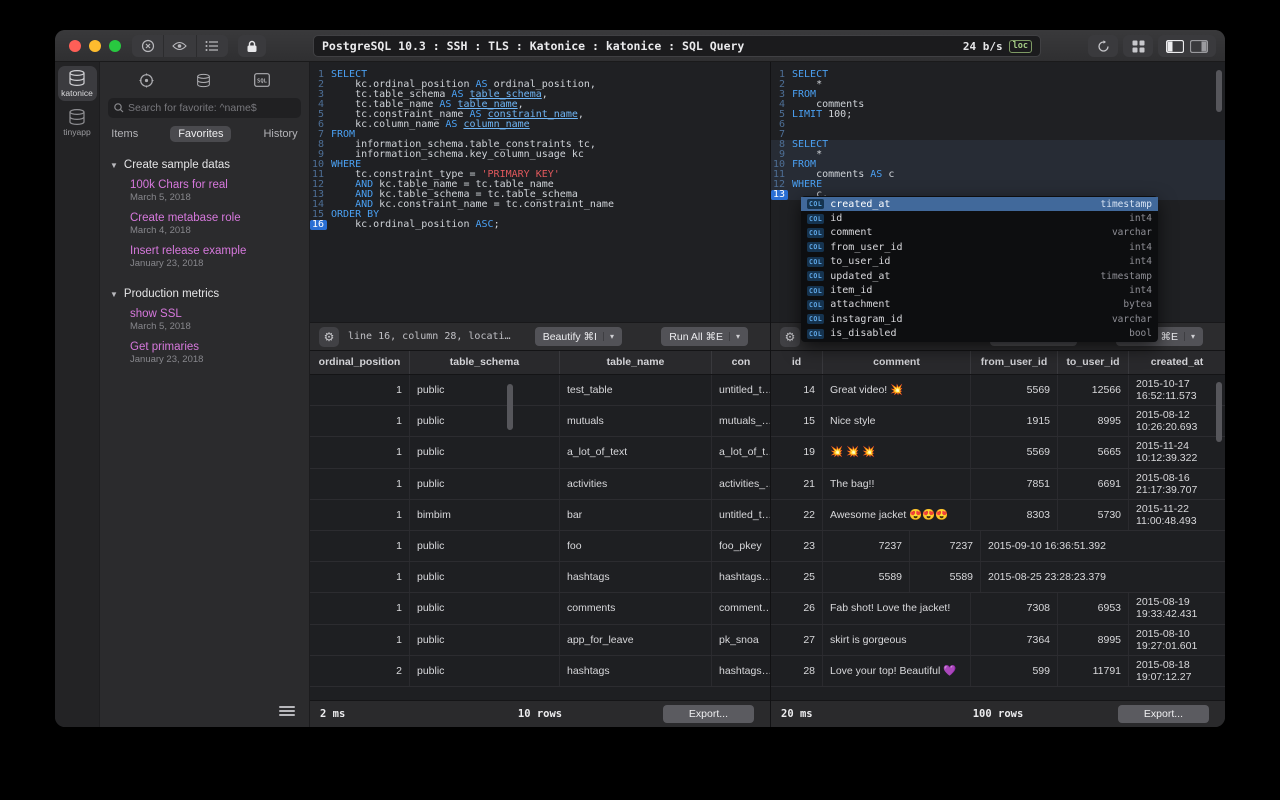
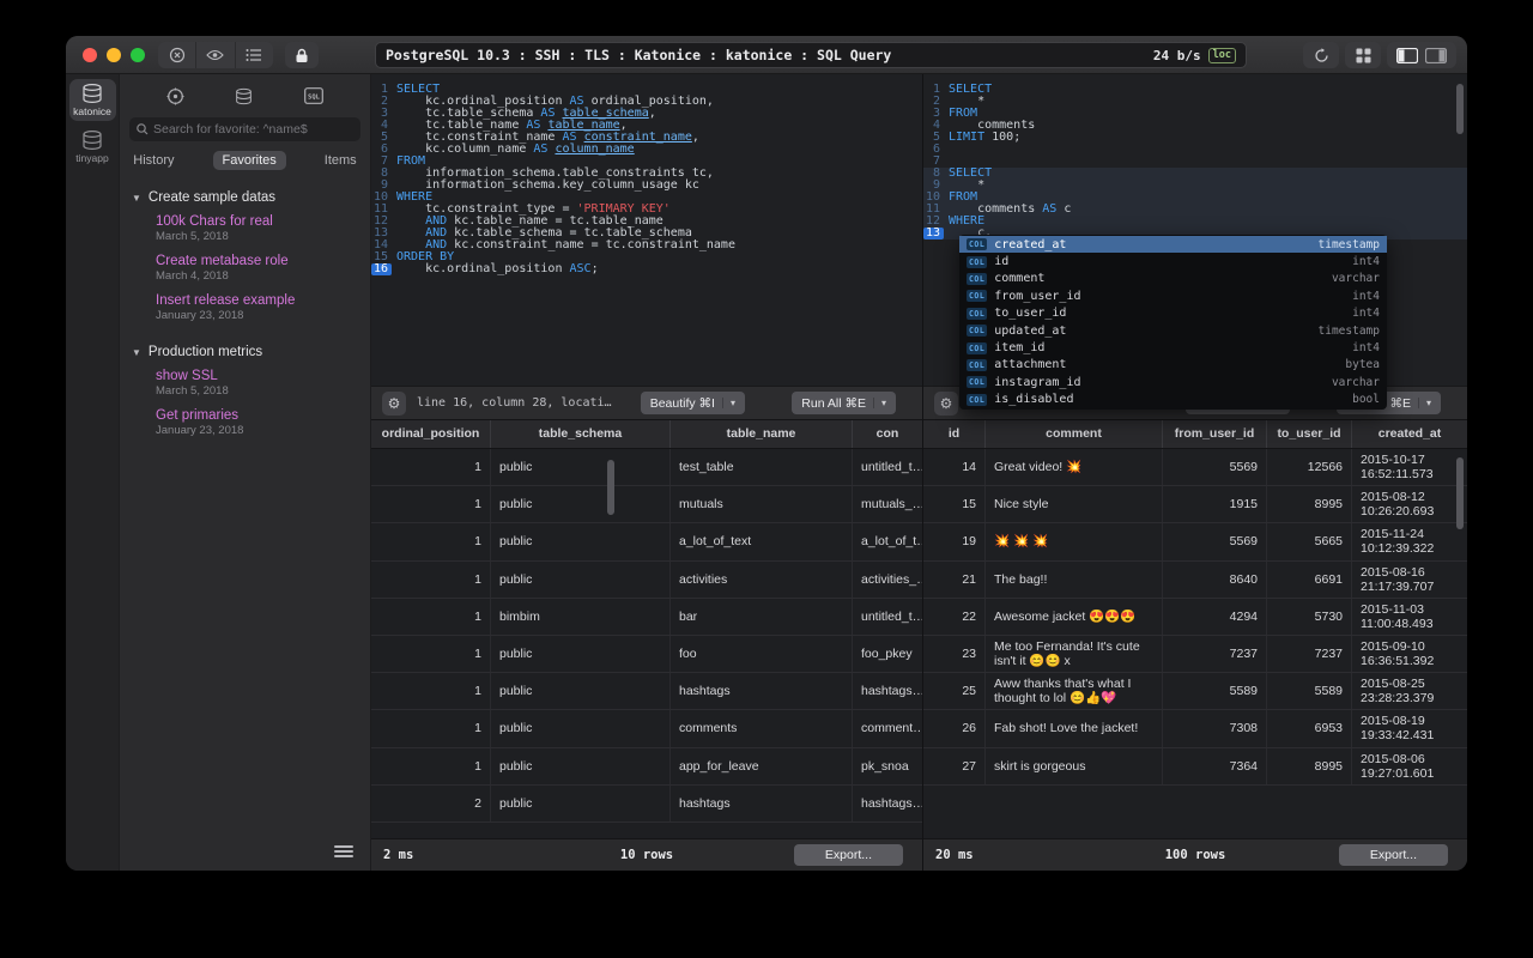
  PostgreSQL 10.3 : SSH : TLS : Katonice : katonice : SQL Query
  24 b/s
  loc
  katonice
  tinyapp
  Search for favorite: ^name$
- Items
+ History
  Favorites
- History
+ Items
  ▼
  Create sample datas
  100k Chars for real
  March 5, 2018
  Create metabase role
  March 4, 2018
  Insert release example
  January 23, 2018
  ▼
  Production metrics
  show SSL
  March 5, 2018
  Get primaries
  January 23, 2018
  1
  SELECT
  2
  kc.ordinal_position AS ordinal_position,
  3
  tc.table_schema AS table_schema,
  4
  tc.table_name AS table_name,
  5
  tc.constraint_name AS constraint_name,
  6
  kc.column_name AS column_name
  7
  FROM
  8
  information_schema.table_constraints tc,
  9
  information_schema.key_column_usage kc
  10
  WHERE
  11
  tc.constraint_type = 'PRIMARY KEY'
  12
  AND kc.table_name = tc.table_name
  13
  AND kc.table_schema = tc.table_schema
  14
  AND kc.constraint_name = tc.constraint_name
  15
  ORDER BY
  16
  kc.ordinal_position ASC;
  ⚙
  line 16, column 28, locati…
  Beautify ⌘I
  ▾
  Run All ⌘E
  ▾
  ordinal_position
  table_schema
  table_name
  con
  1
  public
  test_table
  untitled_t…
  1
  public
  mutuals
  mutuals_…
  1
  public
  a_lot_of_text
  a_lot_of_t
  1
  public
  activities
  activities_
  1
  bimbim
  bar
  untitled_t…
  1
  public
  foo
  foo_pkey
  1
  public
  hashtags
  hashtags…
  1
  public
  comments
  comment…
  1
  public
  app_for_leave
  pk_snoa
  2
  public
  hashtags
  hashtags…
  2 ms
  10 rows
  Export...
  1
  SELECT
  2
  *
  3
  FROM
  4
  comments
  5
  LIMIT 100;
  6
  7
  8
  SELECT
  9
  *
  10
  FROM
  11
  comments AS c
  12
  WHERE
  13
  c.
  ⚙
  ▾
  COL
  created_at
  timestamp
  COL
  id
  int4
  COL
  comment
  varchar
  COL
  from_user_id
  int4
  COL
  to_user_id
  int4
  COL
  updated_at
  timestamp
  COL
  item_id
  int4
  COL
  attachment
  bytea
  COL
  instagram_id
  varchar
  COL
  is_disabled
  bool
  id
  comment
  from_user_id
  to_user_id
  created_at
  14
  Great video! 💥
  5569
  12566
  2015-10-17 16:52:11.573
  15
  Nice style
  1915
  8995
  2015-08-12 10:26:20.693
  19
  💥 💥 💥
  5569
  5665
  2015-11-24 10:12:39.322
  21
  The bag!!
- 7851
+ 8640
  6691
  2015-08-16 21:17:39.707
  22
  Awesome jacket 😍😍😍
- 8303
+ 4294
  5730
- 2015-11-22 11:00:48.493
+ 2015-11-03 11:00:48.493
  23
+ Me too Fernanda! It's cute isn't it 😊😊 x
  7237
  7237
  2015-09-10 16:36:51.392
  25
+ Aww thanks that's what I thought to lol 😊👍💖
  5589
  5589
  2015-08-25 23:28:23.379
  26
  Fab shot! Love the jacket!
  7308
  6953
  2015-08-19 19:33:42.431
  27
  skirt is gorgeous
  7364
  8995
- 2015-08-10 19:27:01.601
+ 2015-08-06 19:27:01.601
- 28
- Love your top! Beautiful 💜
- 599
- 11791
- 2015-08-18 19:07:12.27
  20 ms
  100 rows
  Export...
